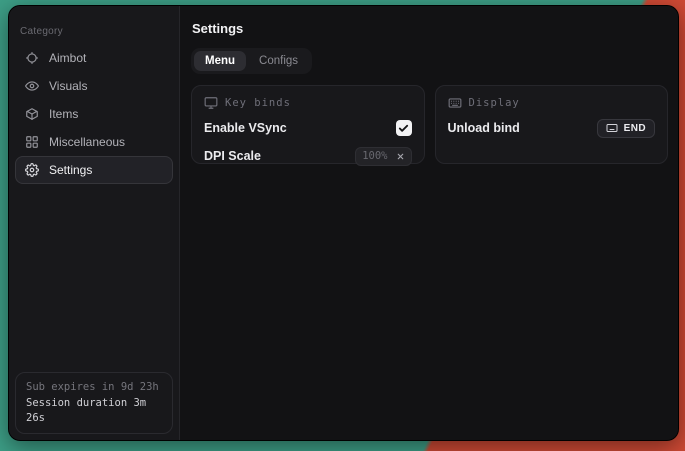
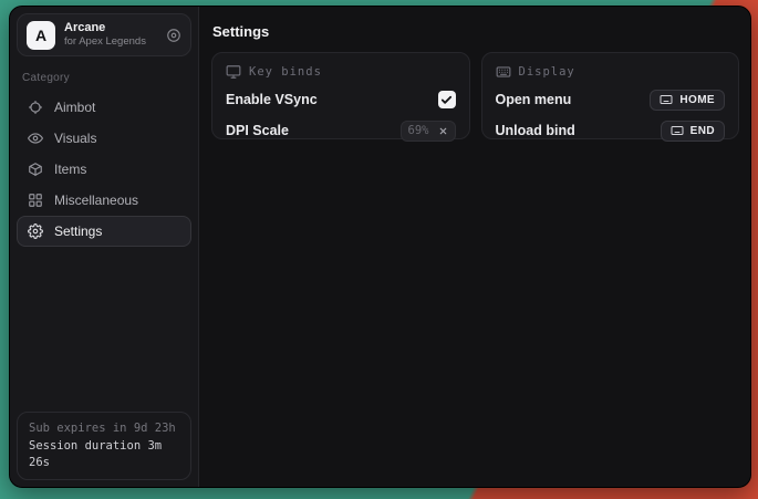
+ A
+ Arcane
+ for Apex Legends
  Category
  Aimbot
  Visuals
  Items
  Miscellaneous
  Settings
  Sub expires in 9d 23h
  Session duration 3m 26s
  Settings
- Menu
- Configs
  Key binds
  Enable VSync
  DPI Scale
- 100%
+ 69%
  Display
+ Open menu
+ HOME
  Unload bind
  END
